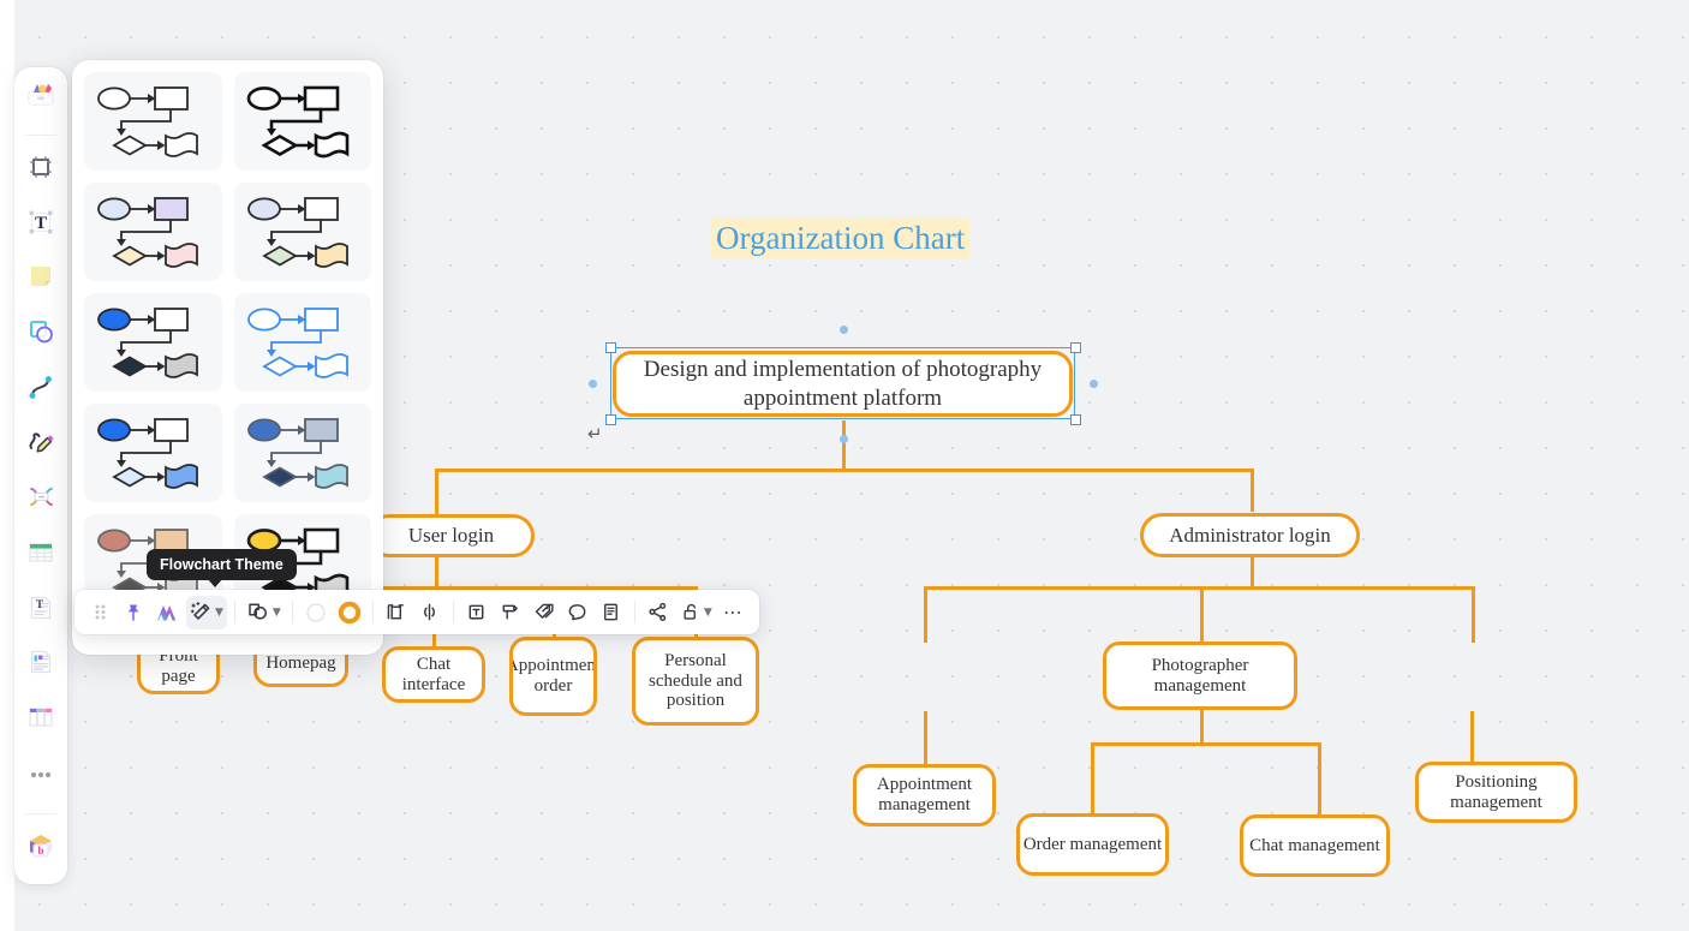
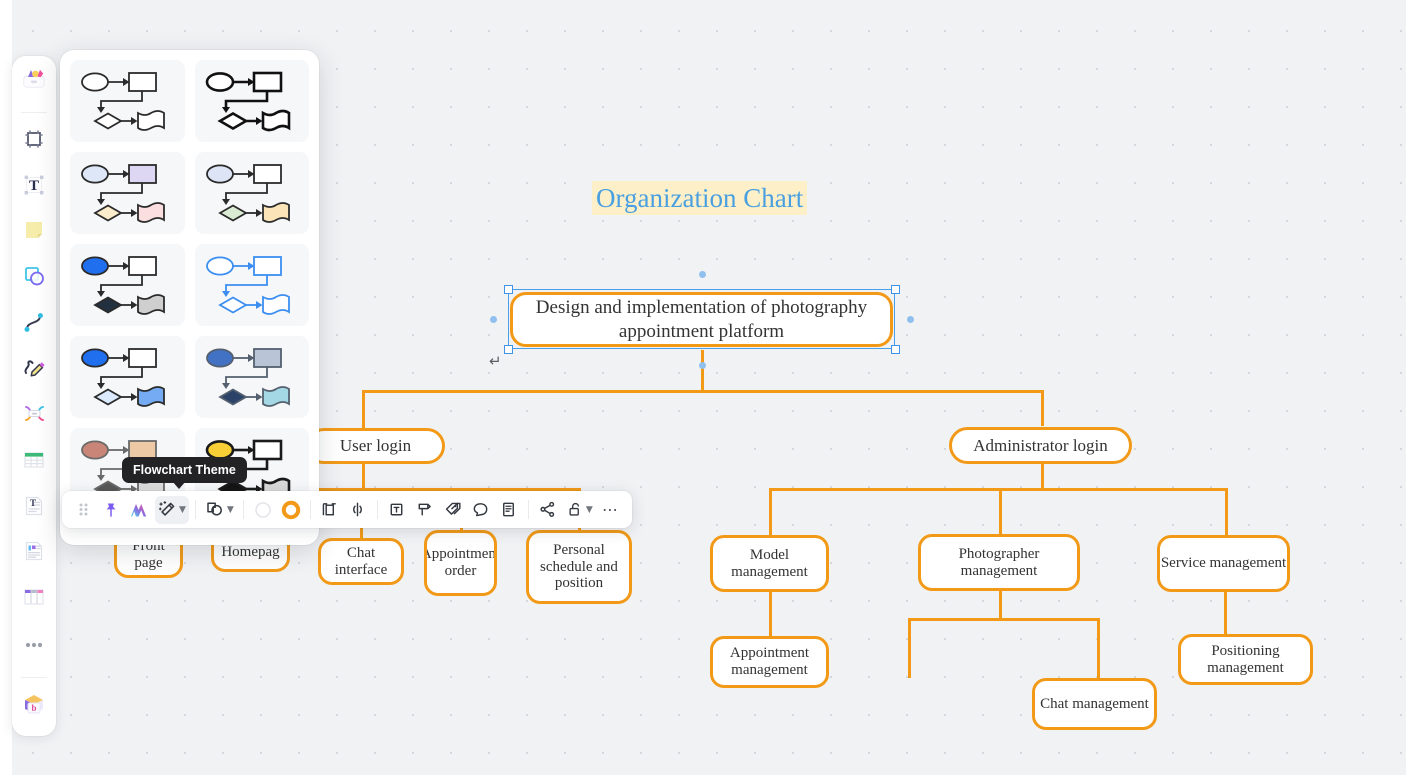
  Organization Chart
  Design and implementation of photography appointment platform
  User login
  Administrator login
  Front page
  Homepag
  Chat interface
  Appointmen order
  Personal schedule and position
+ Model management
  Photographer management
+ Service management
  Appointment management
- Order management
  Chat management
  Positioning management
  ↵
  T
  T
  b
  Flowchart Theme
  ▼
  ▼
  ▼
  ⋯
